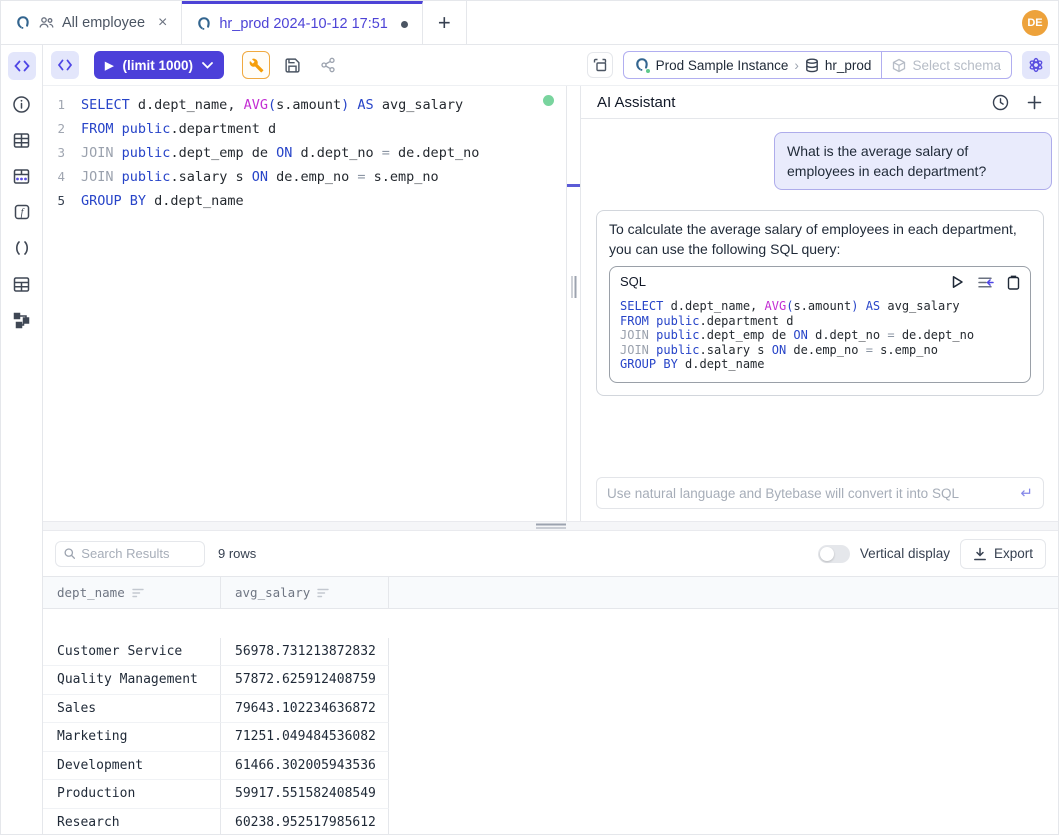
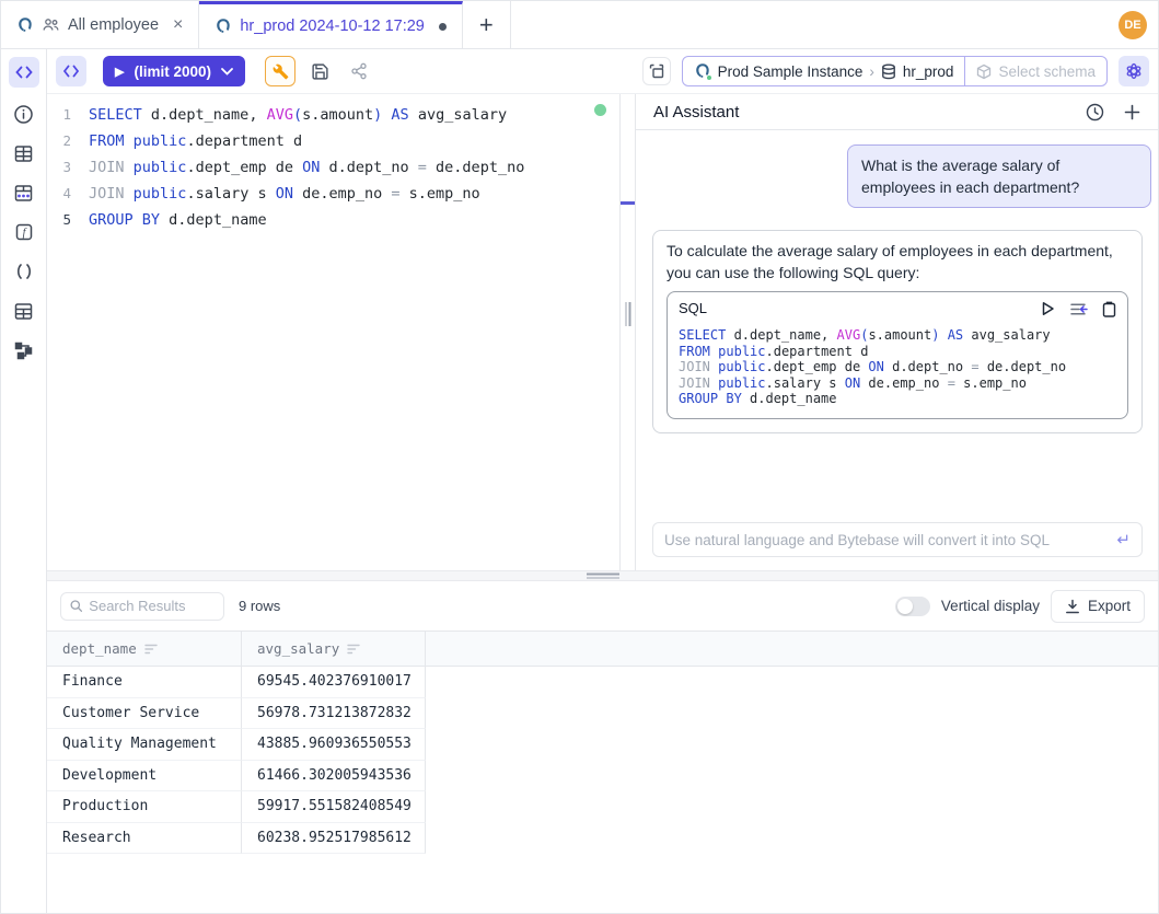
  All employee
  ×
- hr_prod 2024-10-12 17:51
+ hr_prod 2024-10-12 17:29
  +
  DE
  f
  ▶
- (limit 1000)
+ (limit 2000)
  Prod Sample Instance
  ›
  hr_prod
  Select schema
  1
  SELECT d.dept_name, AVG(s.amount) AS avg_salary
  2
  FROM public.department d
  3
  JOIN public.dept_emp de ON d.dept_no = de.dept_no
  4
  JOIN public.salary s ON de.emp_no = s.emp_no
  5
  GROUP BY d.dept_name
  AI Assistant
  What is the average salary of employees in each department?
  To calculate the average salary of employees in each department, you can use the following SQL query:
  SQL
  SELECT d.dept_name, AVG(s.amount) AS avg_salary
  FROM public.department d
  JOIN public.dept_emp de ON d.dept_no = de.dept_no
  JOIN public.salary s ON de.emp_no = s.emp_no
  GROUP BY d.dept_name
  Use natural language and Bytebase will convert it into SQL
  ↵
  Search Results
  9 rows
  Vertical display
  Export
  dept_name
  avg_salary
+ Finance
+ 69545.402376910017
  Customer Service
  56978.731213872832
  Quality Management
- 57872.625912408759
+ 43885.960936550553
- Sales
- 79643.102234636872
- Marketing
- 71251.049484536082
  Development
  61466.302005943536
  Production
  59917.551582408549
  Research
  60238.952517985612
